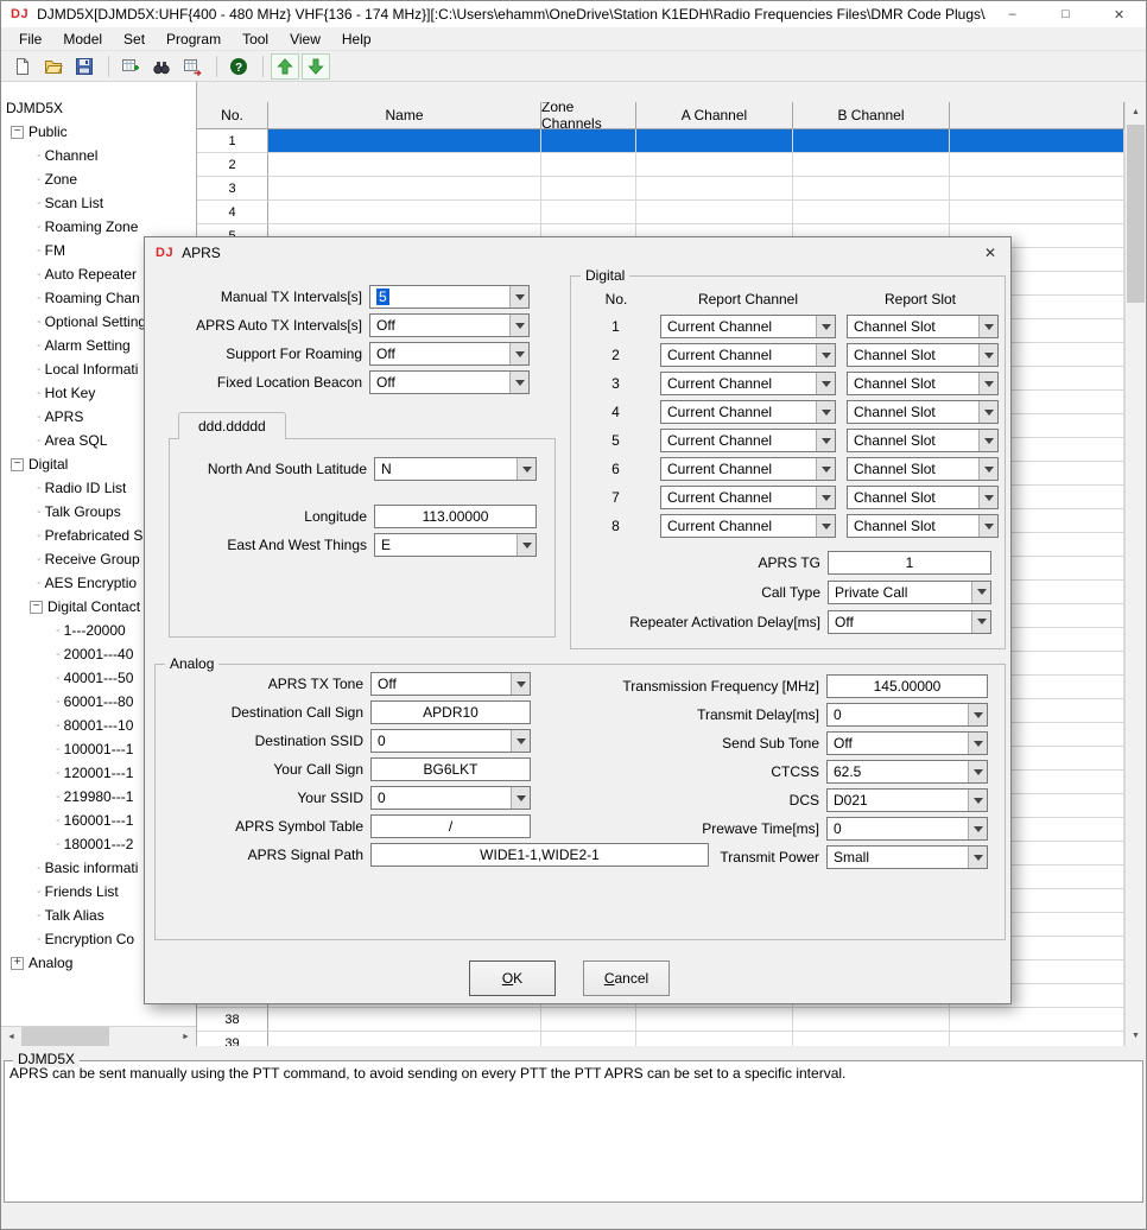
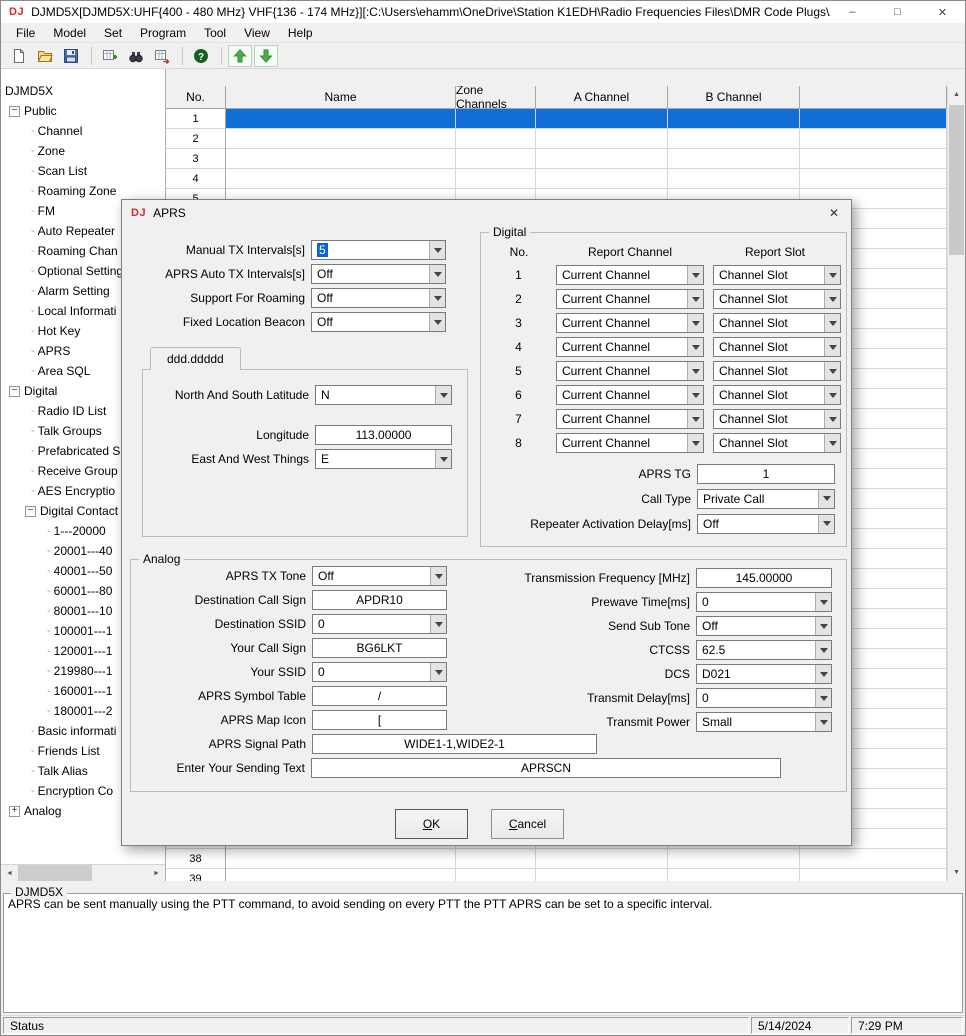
  DJ
  DJMD5X[DJMD5X:UHF{400 - 480 MHz} VHF{136 - 174 MHz}][:C:\Users\ehamm\OneDrive\Station K1EDH\Radio Frequencies Files\DMR Code Plugs\
  –
  □
  ✕
  File
  Model
  Set
  Program
  Tool
  View
  Help
  ?
  DJMD5X
  −
  Public
  -
  Channel
  -
  Zone
  -
  Scan List
  -
  Roaming Zone
  -
  FM
  -
  Auto Repeater
  -
  Roaming Chan
  -
  Optional Setting
  -
  Alarm Setting
  -
  Local Informati
  -
  Hot Key
  -
  APRS
  -
  Area SQL
  −
  Digital
  -
  Radio ID List
  -
  Talk Groups
  -
  Prefabricated S
  -
  Receive Group
  -
  AES Encryptio
  −
  Digital Contact
  -
  1---20000
  -
  20001---40
  -
  40001---50
  -
  60001---80
  -
  80001---10
  -
  100001---1
  -
  120001---1
  -
  219980---1
  -
  160001---1
  -
  180001---2
  -
  Basic informati
  -
  Friends List
  -
  Talk Alias
  -
  Encryption Co
  +
  Analog
  No.
  Name
  Zone Channels
  A Channel
  B Channel
  1
  2
  3
  4
  38
  39
  DJMD5X
  APRS can be sent manually using the PTT command, to avoid sending on every PTT the PTT APRS can be set to a specific interval.
+ Status
+ 5/14/2024
+ 7:29 PM
  DJ
  APRS
  ✕
  Manual TX Intervals[s]
  5
  APRS Auto TX Intervals[s]
  Off
  Support For Roaming
  Off
  Fixed Location Beacon
  Off
  ddd.ddddd
  North And South Latitude
  N
  Longitude
  113.00000
  East And West Things
  E
  Digital
  No.
  Report Channel
  Report Slot
  1
  Current Channel
  Channel Slot
  2
  Current Channel
  Channel Slot
  3
  Current Channel
  Channel Slot
  4
  Current Channel
  Channel Slot
  5
  Current Channel
  Channel Slot
  6
  Current Channel
  Channel Slot
  7
  Current Channel
  Channel Slot
  8
  Current Channel
  Channel Slot
  APRS TG
  1
  Call Type
  Private Call
  Repeater Activation Delay[ms]
  Off
  Analog
  APRS TX Tone
  Off
  Destination Call Sign
  APDR10
  Destination SSID
  0
  Your Call Sign
  BG6LKT
  Your SSID
  0
  APRS Symbol Table
  /
+ APRS Map Icon
+ [
  APRS Signal Path
  WIDE1-1,WIDE2-1
+ Enter Your Sending Text
+ APRSCN
  Transmission Frequency [MHz]
  145.00000
- Transmit Delay[ms]
+ Prewave Time[ms]
  0
  Send Sub Tone
  Off
  CTCSS
  62.5
  DCS
  D021
- Prewave Time[ms]
+ Transmit Delay[ms]
  0
  Transmit Power
  Small
  OK
  Cancel
